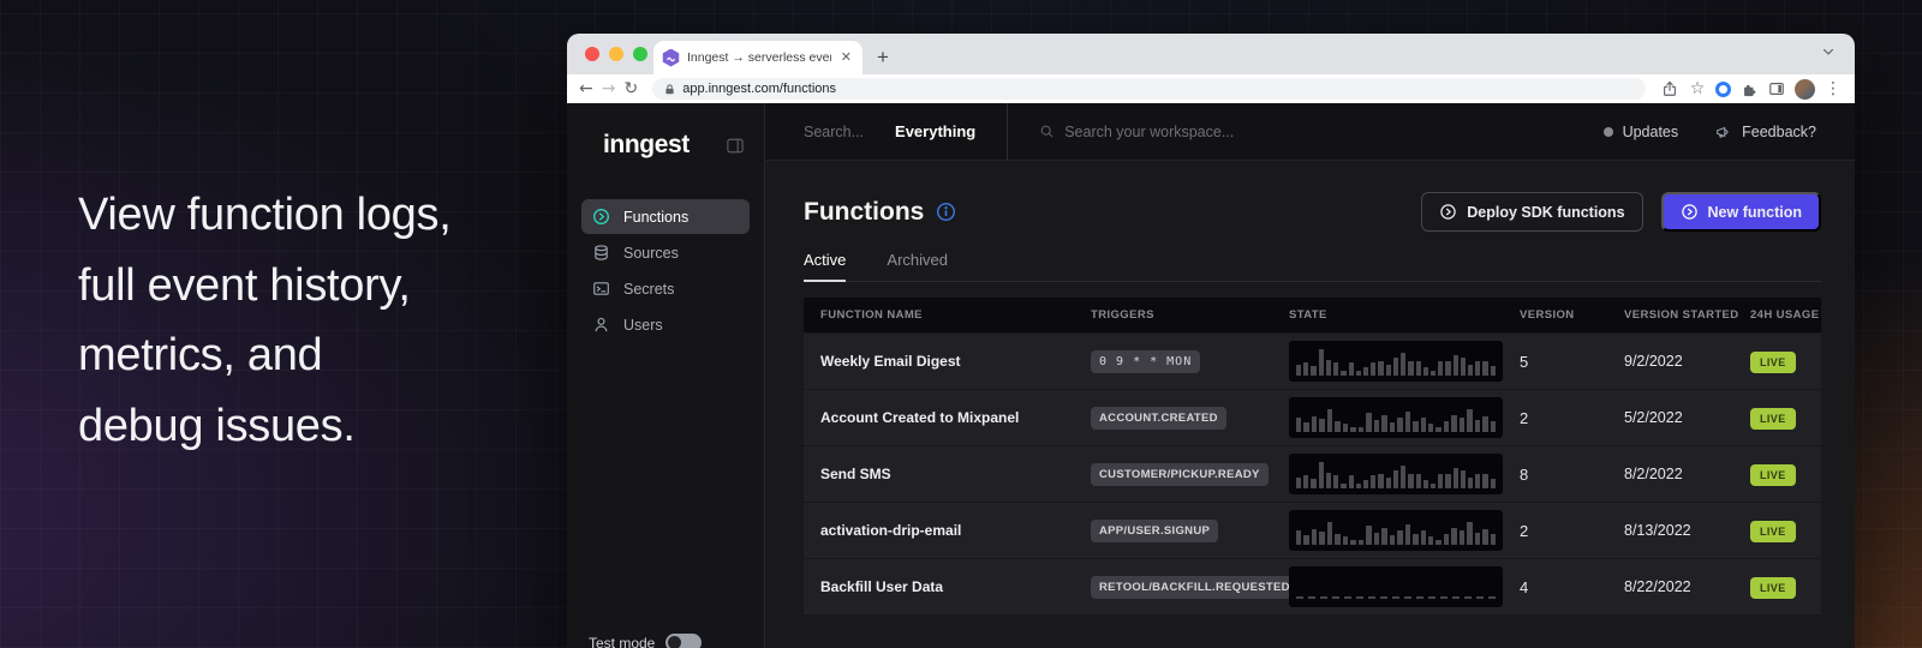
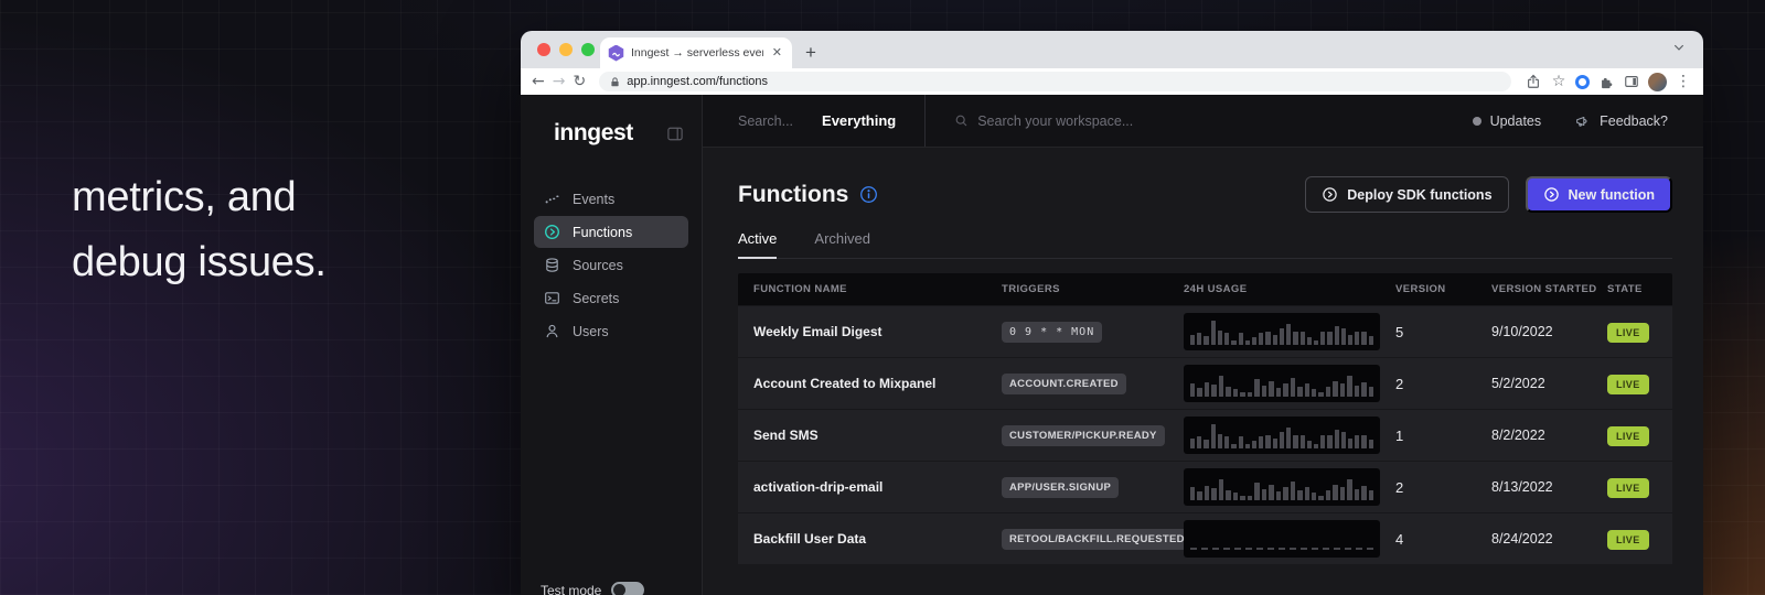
- View function logs,
- full event history,
  metrics, and
  debug issues.
  Inngest → serverless eve
  ✕
  +
  ←
  →
  ↻
  app.inngest.com/functions
  ☆
  ⋮
  inngest
+ Events
  Functions
  Sources
  Secrets
  Users
  Test mode
  Search...
  Everything
  Search your workspace...
  Updates
  Feedback?
  Functions
  Deploy SDK functions
  New function
  Active
  Archived
  FUNCTION NAME
  TRIGGERS
- STATE
+ 24H USAGE
  VERSION
  VERSION STARTED
- 24H USAGE
+ STATE
  Weekly Email Digest
  0 9 * * MON
  5
- 9/2/2022
+ 9/10/2022
  LIVE
  Account Created to Mixpanel
  ACCOUNT.CREATED
  2
  5/2/2022
  LIVE
  Send SMS
  CUSTOMER/PICKUP.READY
- 8
+ 1
  8/2/2022
  LIVE
  activation-drip-email
  APP/USER.SIGNUP
  2
  8/13/2022
  LIVE
  Backfill User Data
  RETOOL/BACKFILL.REQUESTED
  4
- 8/22/2022
+ 8/24/2022
  LIVE
